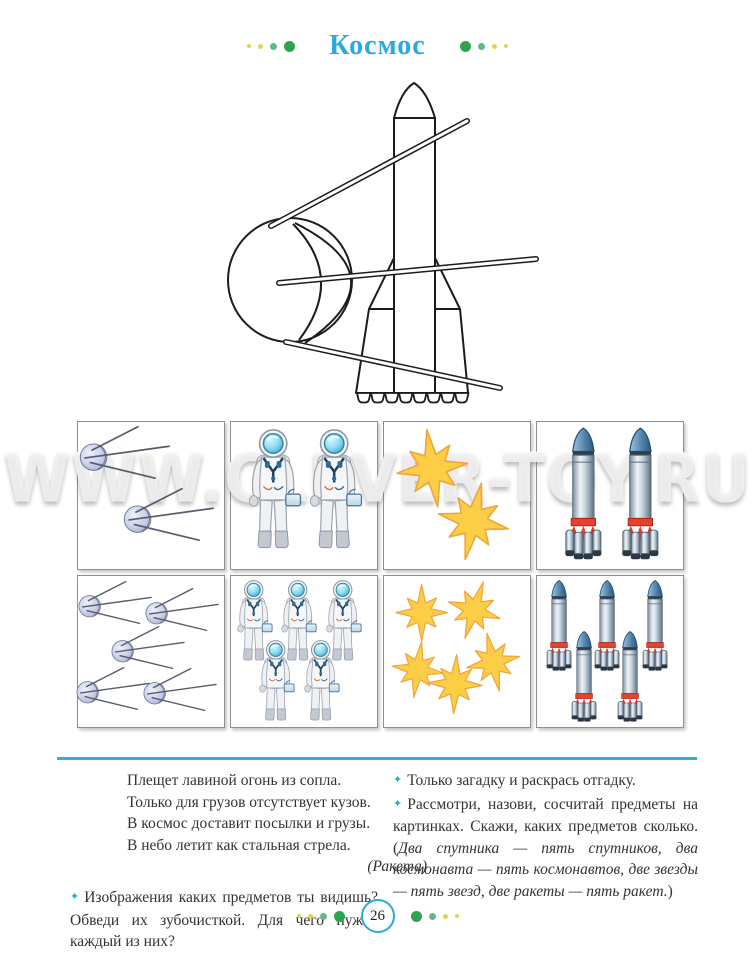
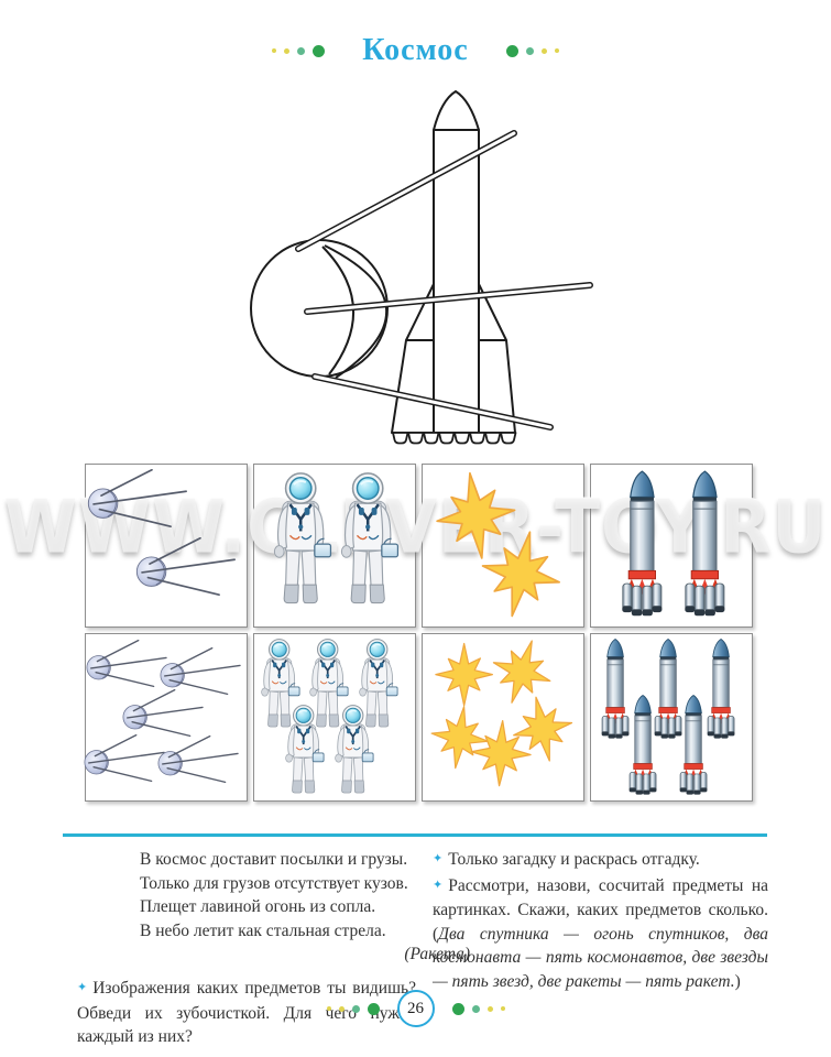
  Космос
  WWW.CVR-TOYRU
- Плещет лавиной огонь из сопла.
+ В космос доставит посылки и грузы.
  Только для грузов отсутствует кузов.
- В космос доставит посылки и грузы.
+ Плещет лавиной огонь из сопла.
  В небо летит как стальная стрела.
  (Ракета)
  ✦ Изображения каких предметов ты видишь? Обведи их зубочисткой. Для чегоуж каждый из них?
  ✦ Только загадку и раскрась отгадку.
- ✦ Рассмотри, назови, сосчитай предметы на картинках. Скажи, каких предметов сколько. (Два спутника — пять спутников, два космонавта — пять космонавтов, две звезды — пять звезд, две ракеты — пять ракет.)
+ ✦ Рассмотри, назови, сосчитай предметы на картинках. Скажи, каких предметов сколько. (Два спутника — огонь спутников, два космонавта — пять космонавтов, две звезды — пять звезд, две ракеты — пять ракет.)
  26
